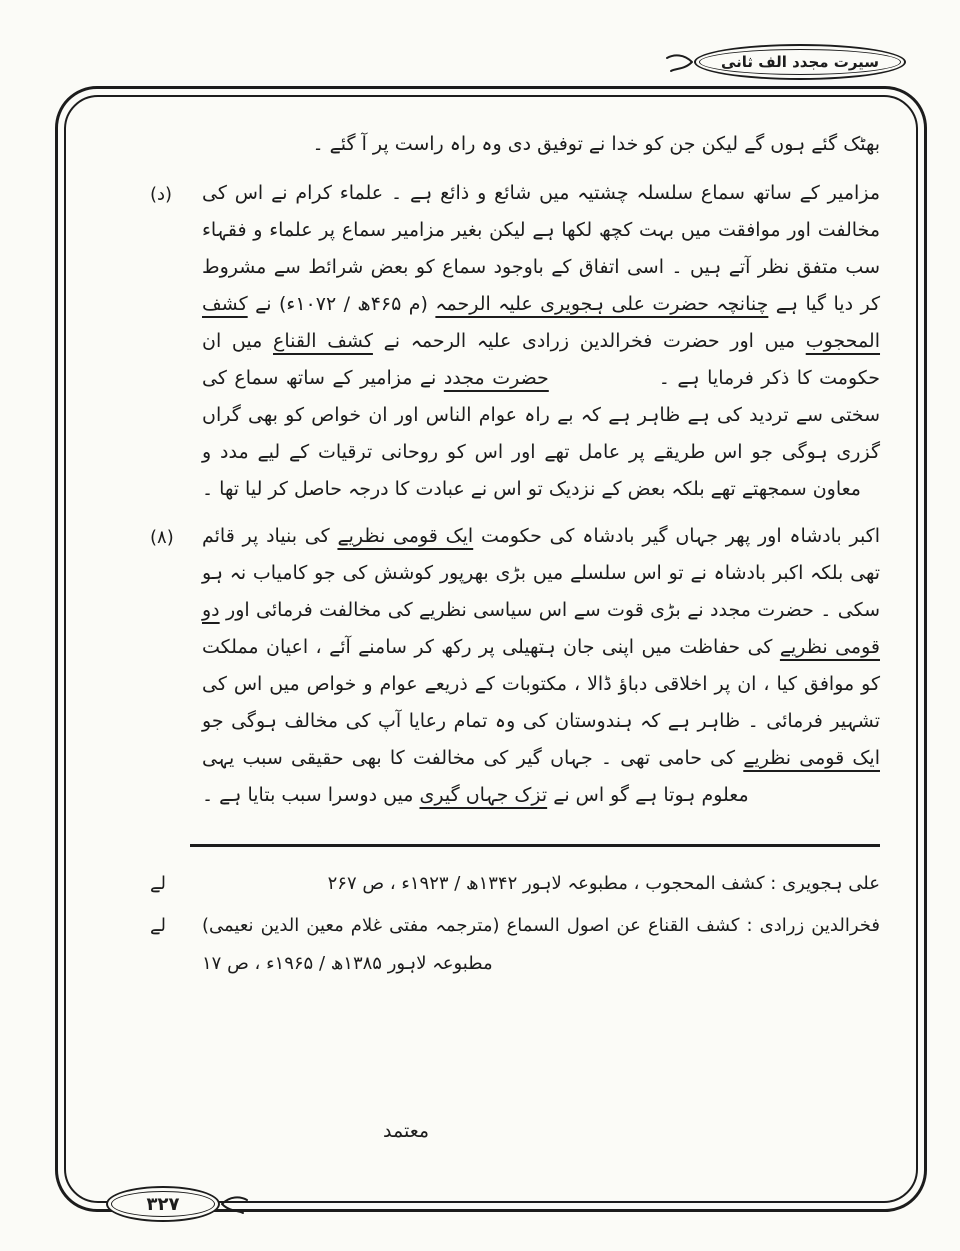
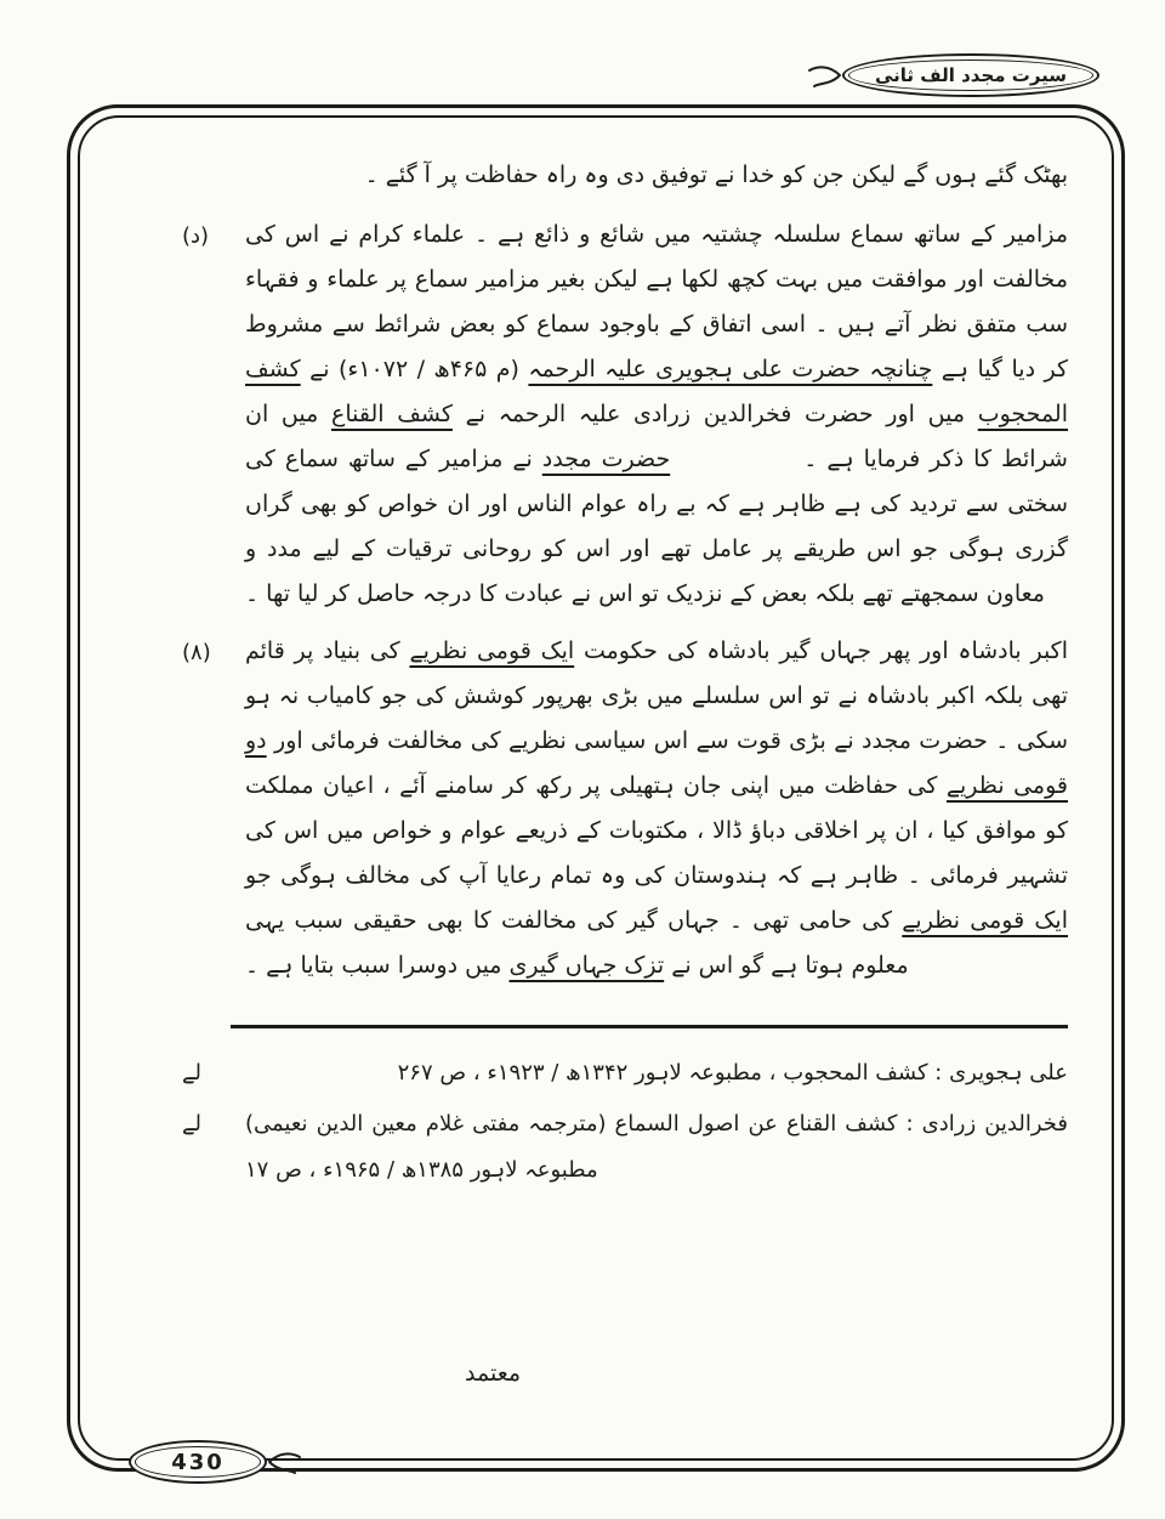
  سیرت مجدد الف ثانی
- بھٹک گئے ہوں گے لیکن جن کو خدا نے توفیق دی وہ راہ راست پر آ گئے ۔
+ بھٹک گئے ہوں گے لیکن جن کو خدا نے توفیق دی وہ راہ حفاظت پر آ گئے ۔
  (د)
- مزامیر کے ساتھ سماع سلسلہ چشتیہ میں شائع و ذائع ہے ۔ علماء کرام نے اس کی مخالفت اور موافقت میں بہت کچھ لکھا ہے لیکن بغیر مزامیر سماع پر علماء و فقہاء سب متفق نظر آتے ہیں ۔ اسی اتفاق کے باوجود سماع کو بعض شرائط سے مشروط کر دیا گیا ہے چنانچہ حضرت علی ہجویری علیہ الرحمہ (م ۴۶۵ھ / ۱۰۷۲ء) نے کشف المحجوب میں اور حضرت فخرالدین زرادی علیہ الرحمہ نے کشف القناع میں ان حکومت کا ذکر فرمایا ہے ۔حضرت مجدد نے مزامیر کے ساتھ سماع کی سختی سے تردید کی ہے ظاہر ہے کہ بے راہ عوام الناس اور ان خواص کو بھی گراں گزری ہوگی جو اس طریقے پر عامل تھے اور اس کو روحانی ترقیات کے لیے مدد و معاون سمجھتے تھے بلکہ بعض کے نزدیک تو اس نے عبادت کا درجہ حاصل کر لیا تھا ۔
+ مزامیر کے ساتھ سماع سلسلہ چشتیہ میں شائع و ذائع ہے ۔ علماء کرام نے اس کی مخالفت اور موافقت میں بہت کچھ لکھا ہے لیکن بغیر مزامیر سماع پر علماء و فقہاء سب متفق نظر آتے ہیں ۔ اسی اتفاق کے باوجود سماع کو بعض شرائط سے مشروط کر دیا گیا ہے چنانچہ حضرت علی ہجویری علیہ الرحمہ (م ۴۶۵ھ / ۱۰۷۲ء) نے کشف المحجوب میں اور حضرت فخرالدین زرادی علیہ الرحمہ نے کشف القناع میں ان شرائط کا ذکر فرمایا ہے ۔حضرت مجدد نے مزامیر کے ساتھ سماع کی سختی سے تردید کی ہے ظاہر ہے کہ بے راہ عوام الناس اور ان خواص کو بھی گراں گزری ہوگی جو اس طریقے پر عامل تھے اور اس کو روحانی ترقیات کے لیے مدد و معاون سمجھتے تھے بلکہ بعض کے نزدیک تو اس نے عبادت کا درجہ حاصل کر لیا تھا ۔
  (۸)
  اکبر بادشاہ اور پھر جہاں گیر بادشاہ کی حکومت ایک قومی نظریے کی بنیاد پر قائم تھی بلکہ اکبر بادشاہ نے تو اس سلسلے میں بڑی بھرپور کوشش کی جو کامیاب نہ ہو سکی ۔ حضرت مجدد نے بڑی قوت سے اس سیاسی نظریے کی مخالفت فرمائی اور دو قومی نظریے کی حفاظت میں اپنی جان ہتھیلی پر رکھ کر سامنے آئے ، اعیان مملکت کو موافق کیا ، ان پر اخلاقی دباؤ ڈالا ، مکتوبات کے ذریعے عوام و خواص میں اس کی تشہیر فرمائی ۔ ظاہر ہے کہ ہندوستان کی وہ تمام رعایا آپ کی مخالف ہوگی جو ایک قومی نظریے کی حامی تھی ۔ جہاں گیر کی مخالفت کا بھی حقیقی سبب یہی معلوم ہوتا ہے گو اس نے تزک جہاں گیری میں دوسرا سبب بتایا ہے ۔
  لے
  علی ہجویری : کشف المحجوب ، مطبوعہ لاہور ۱۳۴۲ھ / ۱۹۲۳ء ، ص ۲۶۷
  لے
  فخرالدین زرادی : کشف القناع عن اصول السماع (مترجمہ مفتی غلام معین الدین نعیمی) مطبوعہ لاہور ۱۳۸۵ھ / ۱۹۶۵ء ، ص ۱۷
  معتمد
- ۳۲۷
+ 430
